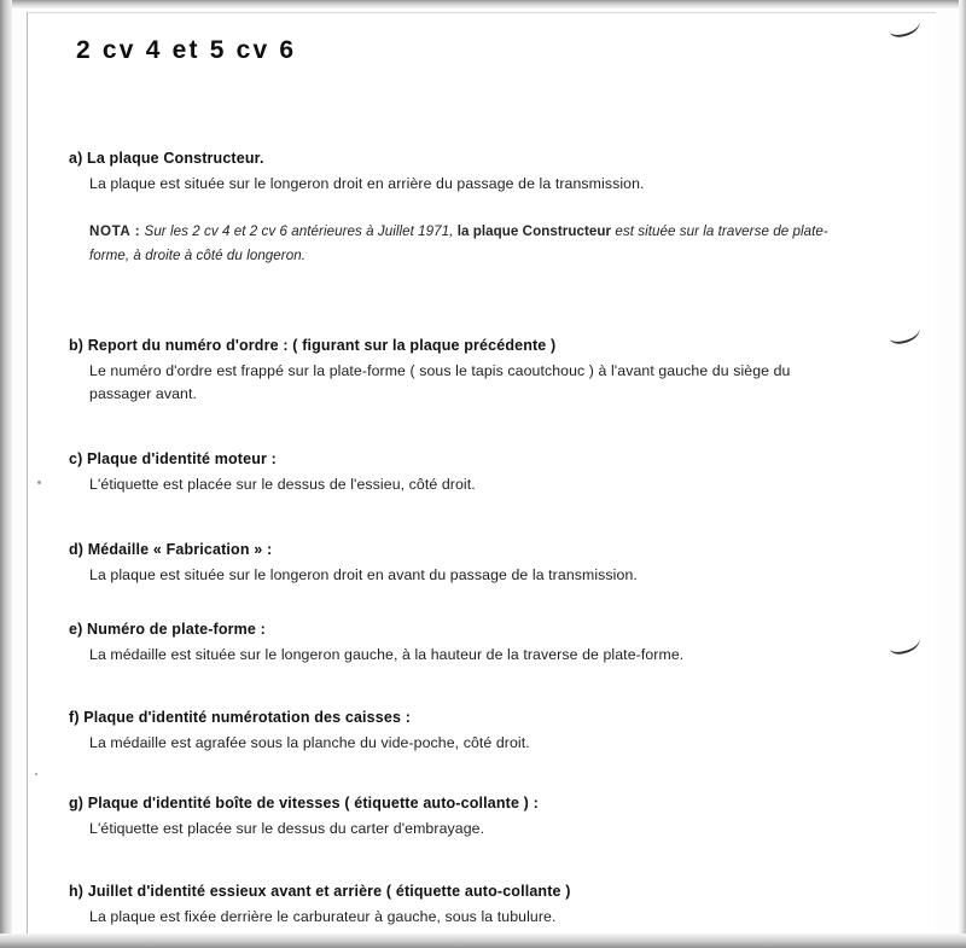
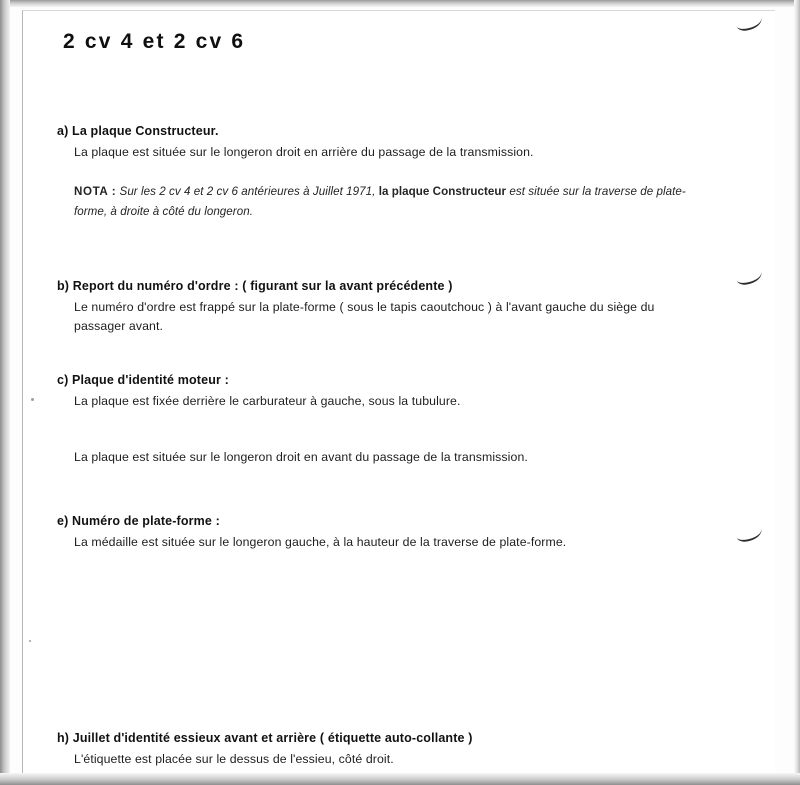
- 2 cv 4 et 5 cv 6
+ 2 cv 4 et 2 cv 6
  a) La plaque Constructeur.
  La plaque est située sur le longeron droit en arrière du passage de la transmission.
  NOTA : Sur les 2 cv 4 et 2 cv 6 antérieures à Juillet 1971, la plaque Constructeur est située sur la traverse de plate-forme, à droite à côté du longeron.
- b) Report du numéro d'ordre : ( figurant sur la plaque précédente )
+ b) Report du numéro d'ordre : ( figurant sur la avant précédente )
  Le numéro d'ordre est frappé sur la plate-forme ( sous le tapis caoutchouc ) à l'avant gauche du siège du passager avant.
  c) Plaque d'identité moteur :
- L'étiquette est placée sur le dessus de l'essieu, côté droit.
+ La plaque est fixée derrière le carburateur à gauche, sous la tubulure.
- d) Médaille « Fabrication » :
  La plaque est située sur le longeron droit en avant du passage de la transmission.
  e) Numéro de plate-forme :
  La médaille est située sur le longeron gauche, à la hauteur de la traverse de plate-forme.
- f) Plaque d'identité numérotation des caisses :
- La médaille est agrafée sous la planche du vide-poche, côté droit.
- g) Plaque d'identité boîte de vitesses ( étiquette auto-collante ) :
- L'étiquette est placée sur le dessus du carter d'embrayage.
  h) Juillet d'identité essieux avant et arrière ( étiquette auto-collante )
- La plaque est fixée derrière le carburateur à gauche, sous la tubulure.
+ L'étiquette est placée sur le dessus de l'essieu, côté droit.
